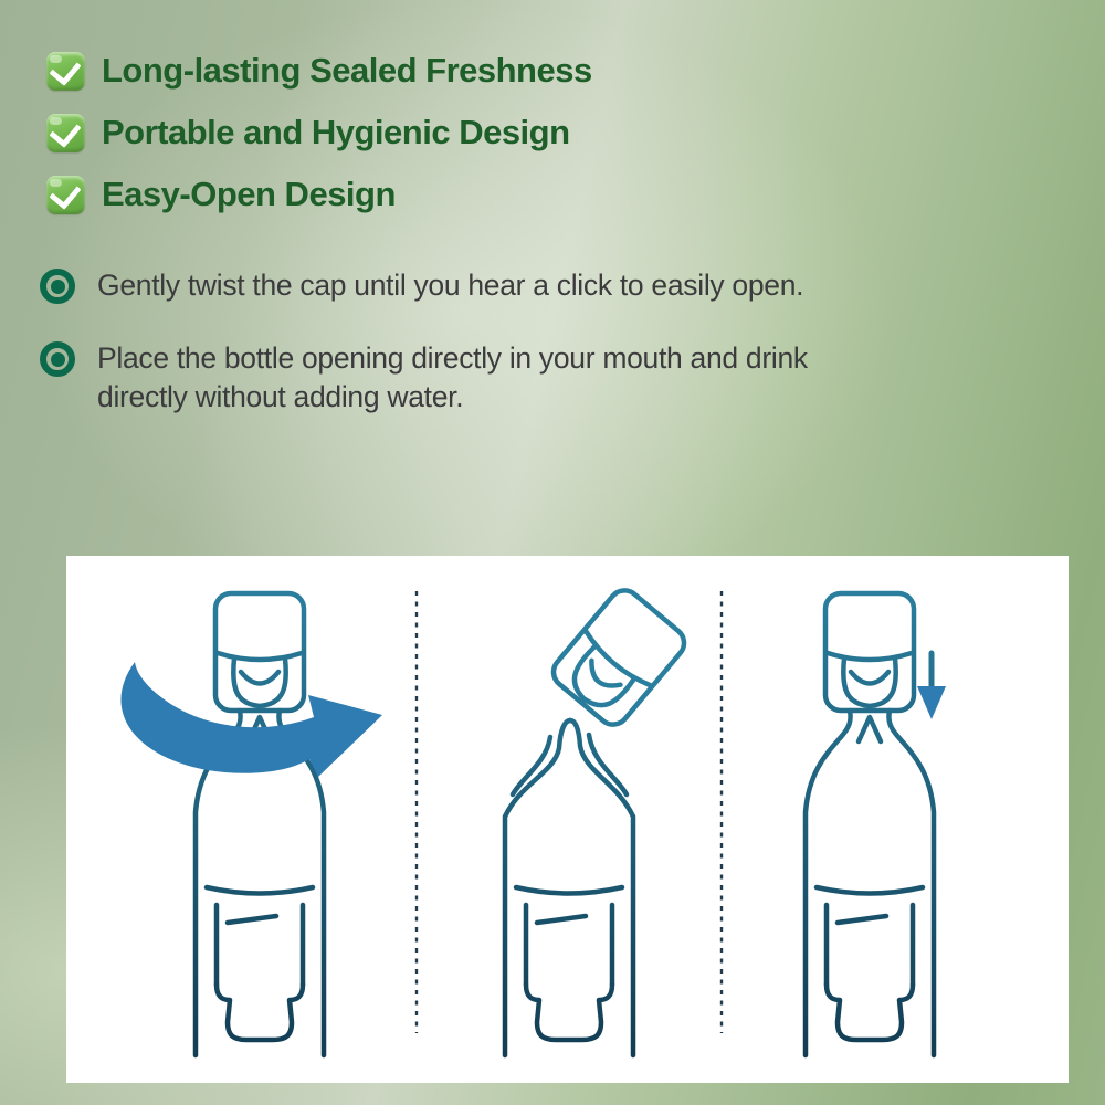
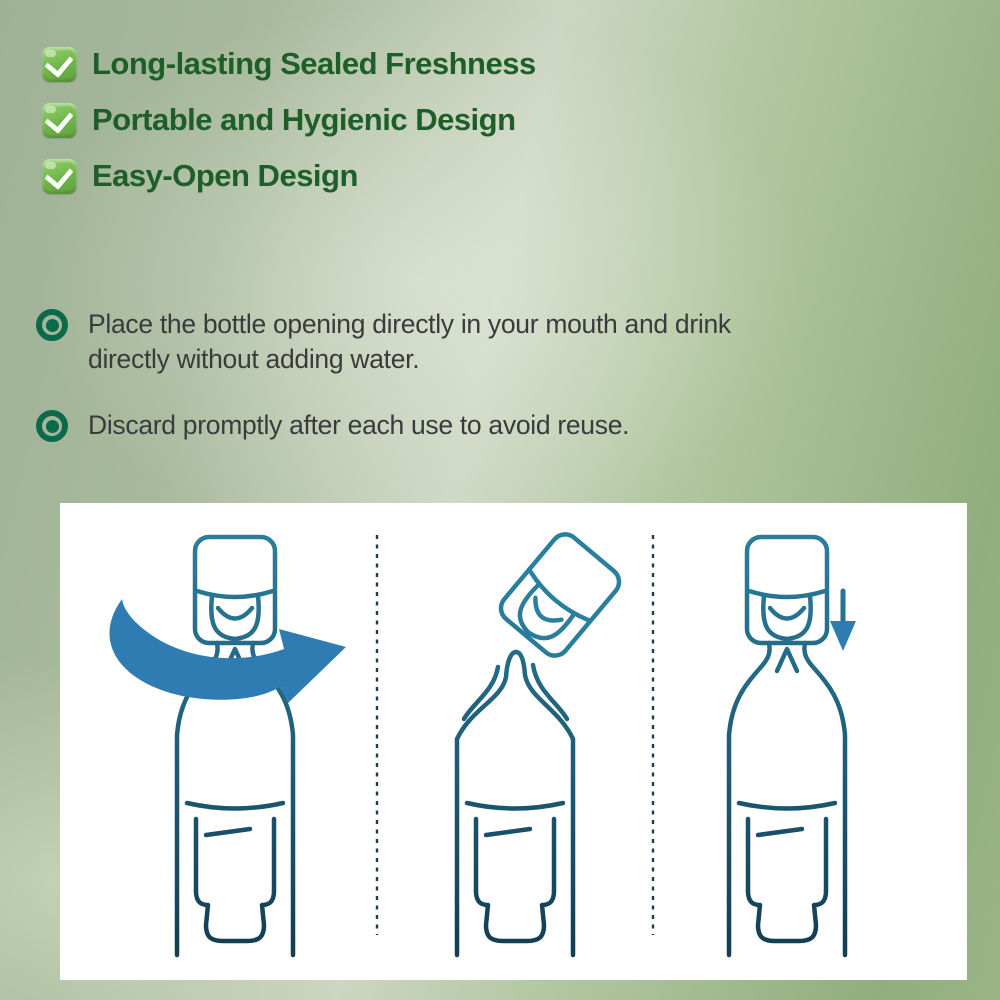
  Long-lasting Sealed Freshness
  Portable and Hygienic Design
  Easy-Open Design
- Gently twist the cap until you hear a click to easily open.
  Place the bottle opening directly in your mouth and drink
  directly without adding water.
+ Discard promptly after each use to avoid reuse.
